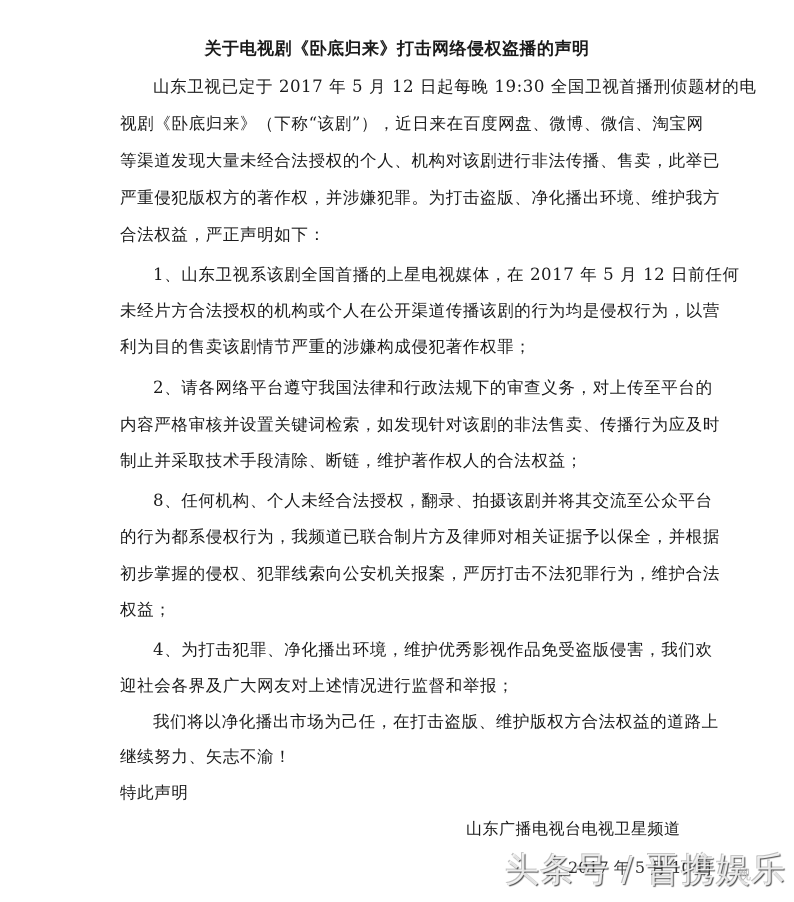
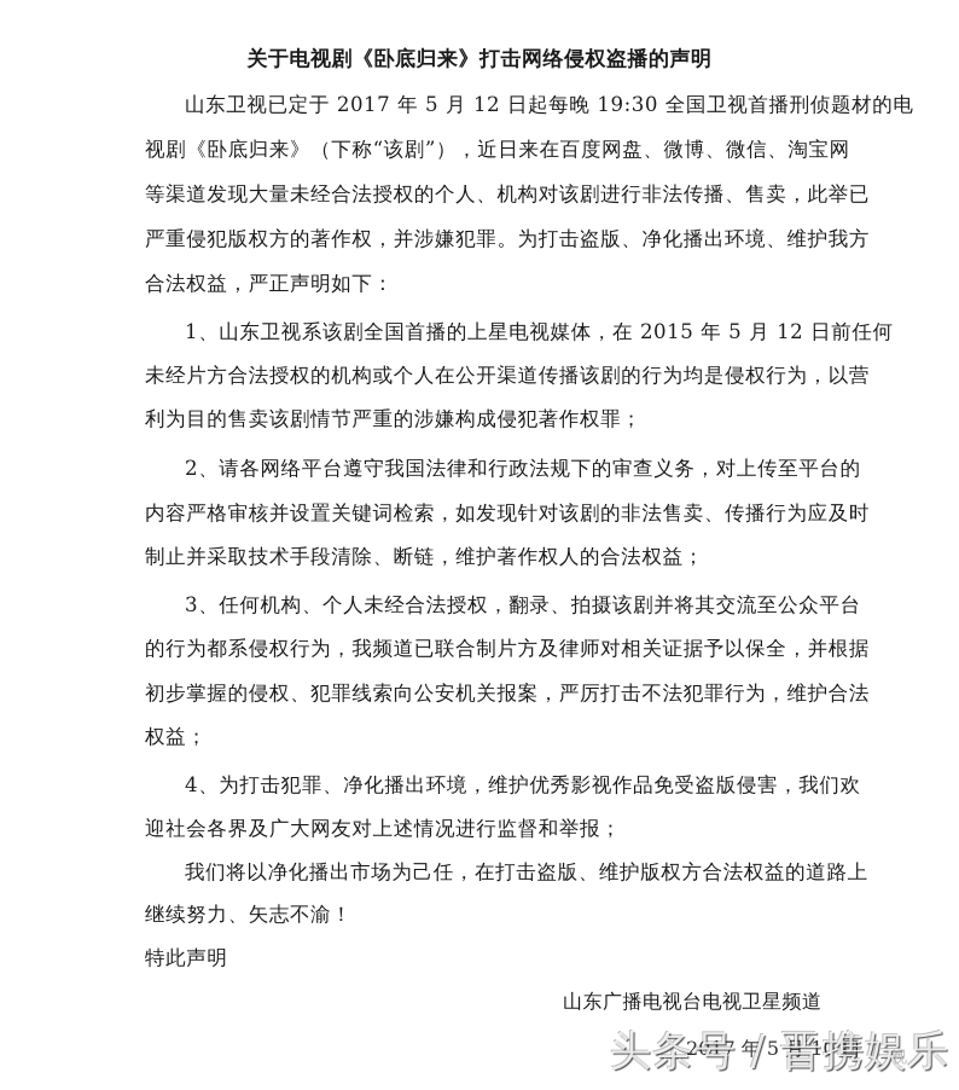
  关于电视剧《卧底归来》打击网络侵权盗播的声明
  山东卫视已定于 2017 年 5 月 12 日起每晚 19:30 全国卫视首播刑侦题材的电
  视剧《卧底归来》（下称“该剧”），近日来在百度网盘、微博、微信、淘宝网
  等渠道发现大量未经合法授权的个人、机构对该剧进行非法传播、售卖，此举已
  严重侵犯版权方的著作权，并涉嫌犯罪。为打击盗版、净化播出环境、维护我方
  合法权益，严正声明如下：
- 1、山东卫视系该剧全国首播的上星电视媒体，在 2017 年 5 月 12 日前任何
+ 1、山东卫视系该剧全国首播的上星电视媒体，在 2015 年 5 月 12 日前任何
  未经片方合法授权的机构或个人在公开渠道传播该剧的行为均是侵权行为，以营
  利为目的售卖该剧情节严重的涉嫌构成侵犯著作权罪；
  2、请各网络平台遵守我国法律和行政法规下的审查义务，对上传至平台的
  内容严格审核并设置关键词检索，如发现针对该剧的非法售卖、传播行为应及时
  制止并采取技术手段清除、断链，维护著作权人的合法权益；
- 8、任何机构、个人未经合法授权，翻录、拍摄该剧并将其交流至公众平台
+ 3、任何机构、个人未经合法授权，翻录、拍摄该剧并将其交流至公众平台
  的行为都系侵权行为，我频道已联合制片方及律师对相关证据予以保全，并根据
  初步掌握的侵权、犯罪线索向公安机关报案，严厉打击不法犯罪行为，维护合法
  权益；
  4、为打击犯罪、净化播出环境，维护优秀影视作品免受盗版侵害，我们欢
  迎社会各界及广大网友对上述情况进行监督和举报；
  我们将以净化播出市场为己任，在打击盗版、维护版权方合法权益的道路上
  继续努力、矢志不渝！
  特此声明
  山东广播电视台电视卫星频道
  2017 年 5 月 10 日
  头条号 / 晋携娱乐
  视
